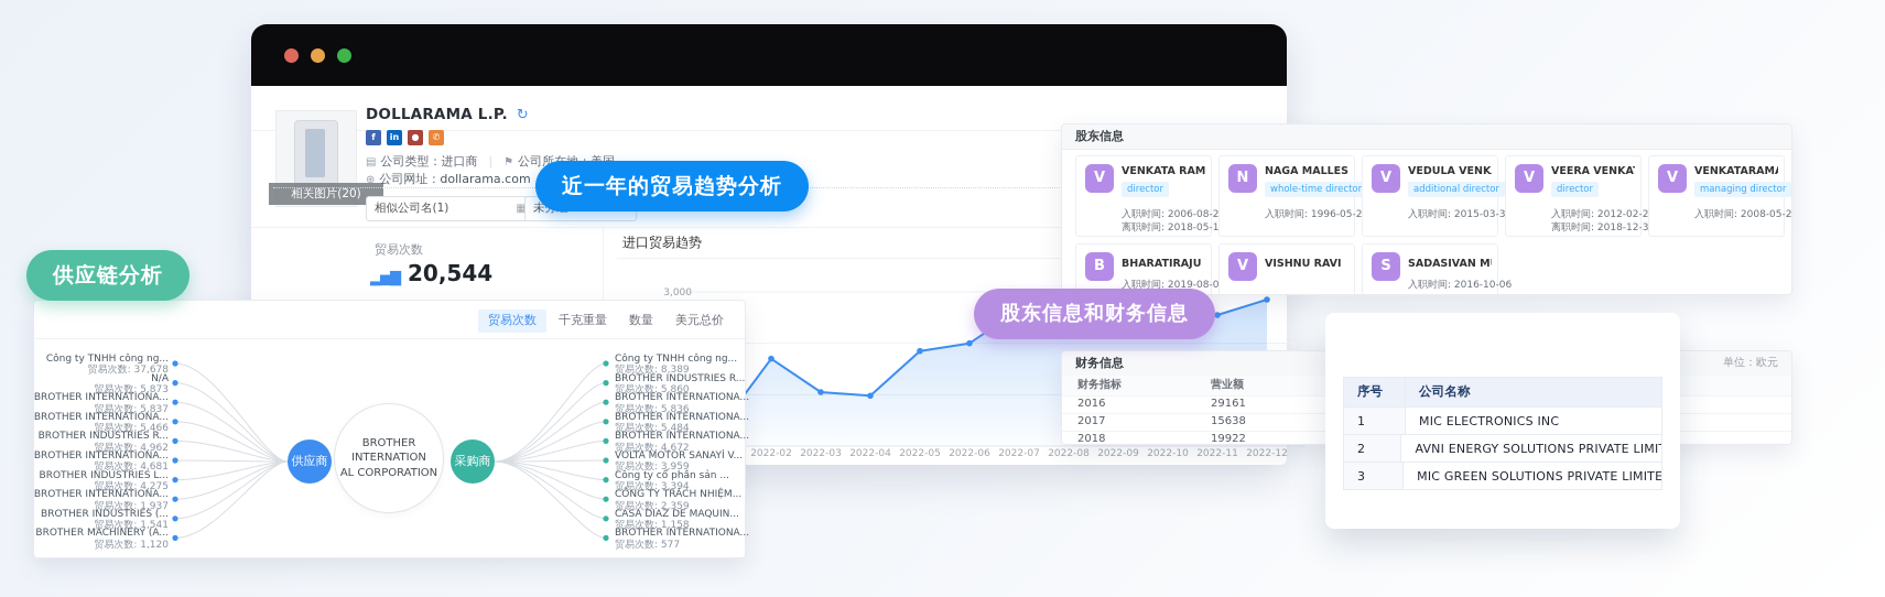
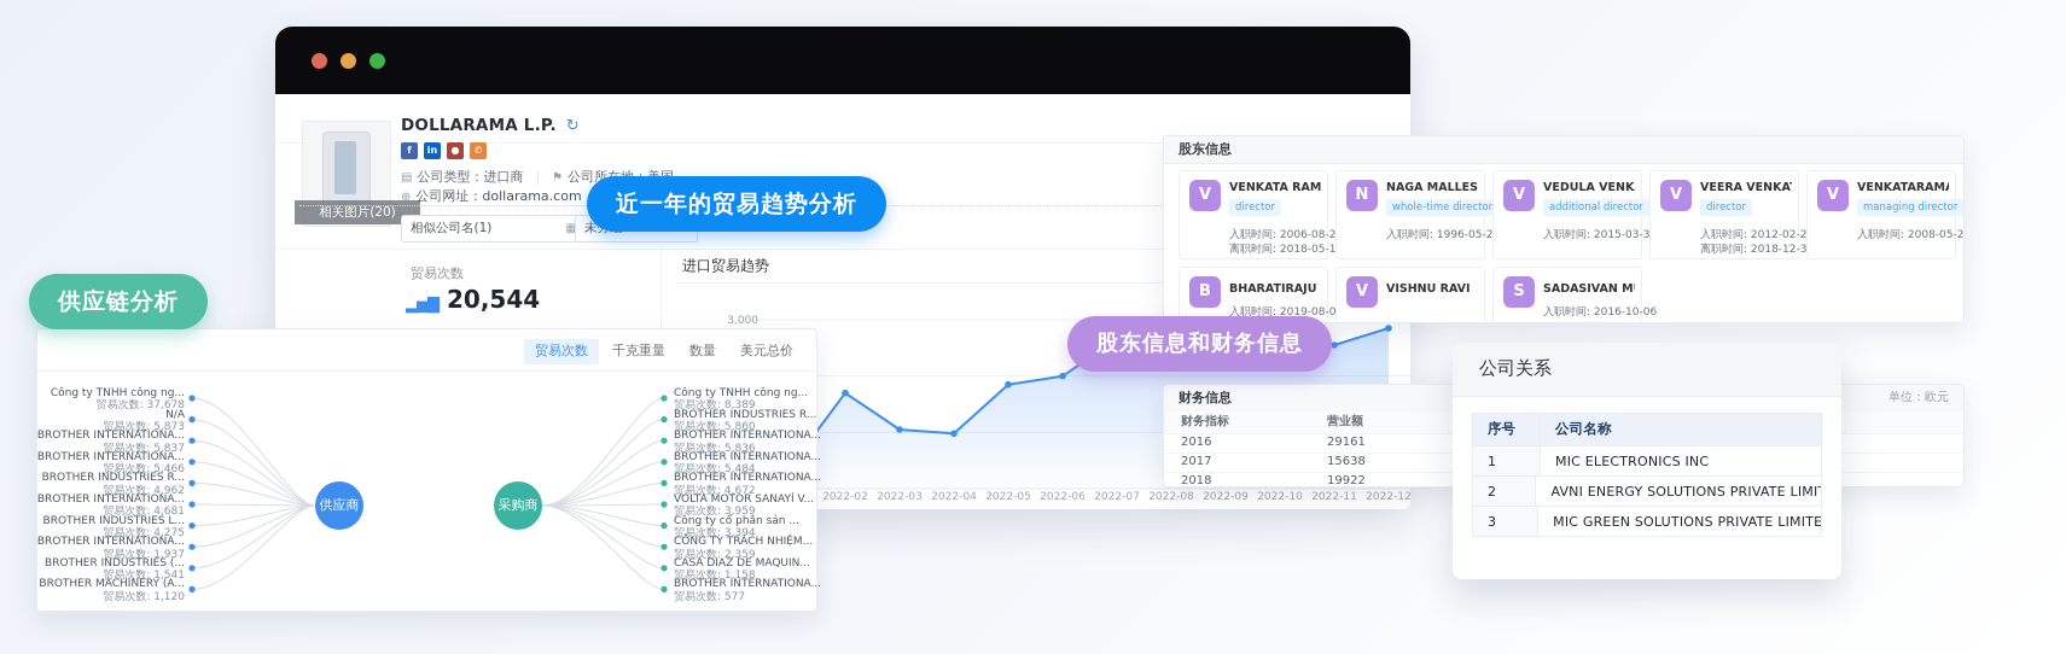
  相关图片(20)
  DOLLARAMA L.P. ↻
  f
  in
  ●
  ✆
  ▤ 公司类型：进口商 | ⚑ 公司所
  ⊕ 公司网址：dollarama.com
  相似公司名(1)
  ▦
  贸易次数
  ▂▅▇
  20,544
  进口贸易趋势
  3,000
  2022-02
  2022-03
  2022-04
  2022-05
  2022-06
  2022-07
  2022-08
  2022-09
  2022-10
  2022-11
  2022-12
  贸易次数
  千克重量
  数量
  美元总价
  Công ty TNHH công ng...
  贸易次数: 37,678
  N/A
  贸易次数: 5,873
  BROTHER INTERNATIONA...
  贸易次数: 5,837
  BROTHER INTERNATIONA...
  贸易次数: 5,466
  BROTHER INDUSTRIES R...
  贸易次数: 4,962
  BROTHER INTERNATIONA...
  贸易次数: 4,681
  BROTHER INDUSTRIES L...
  贸易次数: 4,275
  BROTHER INTERNATIONA...
  贸易次数: 1,937
  BROTHER INDUSTRIES (...
  贸易次数: 1,541
  BROTHER MACHINERY (A...
  贸易次数: 1,120
  Công ty TNHH công ng...
  贸易次数: 8,389
  BROTHER INDUSTRIES R...
  贸易次数: 5,860
  BROTHER INTERNATIONA...
  贸易次数: 5,836
  BROTHER INTERNATIONA...
  贸易次数: 5,484
  BROTHER INTERNATIONA...
  贸易次数: 4,672
  VOLTA MOTOR SANAYİ V...
  贸易次数: 3,959
  Công ty cổ phần sản ...
  贸易次数: 3,394
  CÔNG TY TRÁCH NHIỆM...
  贸易次数: 2,359
  CASA DIAZ DE MAQUIN...
  贸易次数: 1,158
  BROTHER INTERNATIONA...
  贸易次数: 577
  供应商
- BROTHER INTERNATION
- AL CORPORATION
  采购商
  股东信息
  V
  director
  入职时间: 2006-08-2
  离职时间: 2018-05-1
  N
  whole-time director
  入职时间: 1996-05-2
  V
  additional director
  入职时间: 2015-03-3
  V
  director
  入职时间: 2012-02-2
  离职时间: 2018-12-3
  V
  managing director
  入职时间: 2008-05-2
  B
  入职时间: 2019-08-0
  V
  VISHNU RAVI
  S
  入职时间: 2016-10-06
  财务信息
  单位：欧元
  财务指标
  营业额
  2016
  29161
  2017
  15638
  2018
  19922
+ 公司关系
  序号
  公司名称
  1
  MIC ELECTRONICS INC
  2
  AVNI ENERGY SOLUTIONS PRIVATE LIMI
  3
  MIC GREEN SOLUTIONS PRIVATE LIMITE
  供应链分析
  近一年的贸易趋势分析
  股东信息和财务信息
